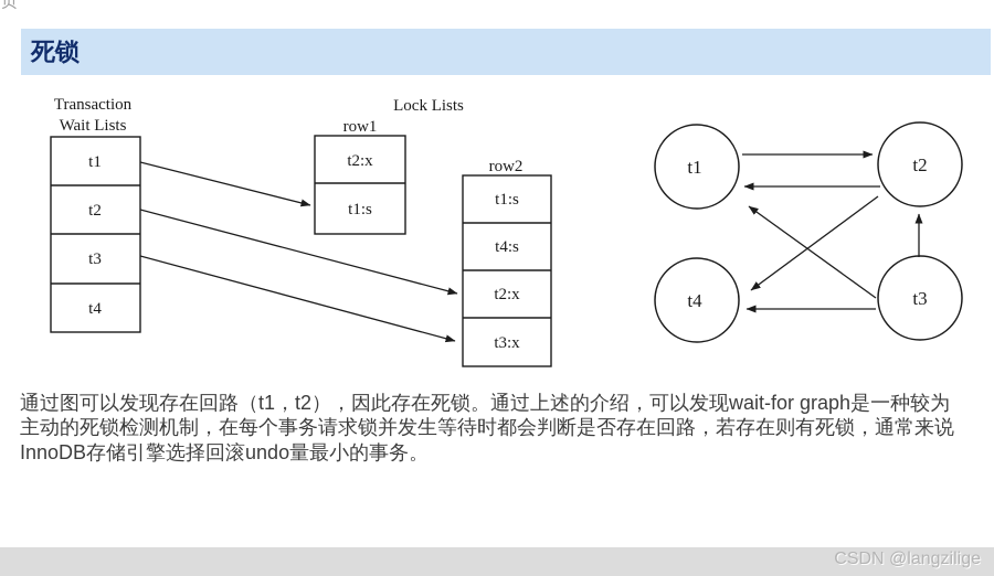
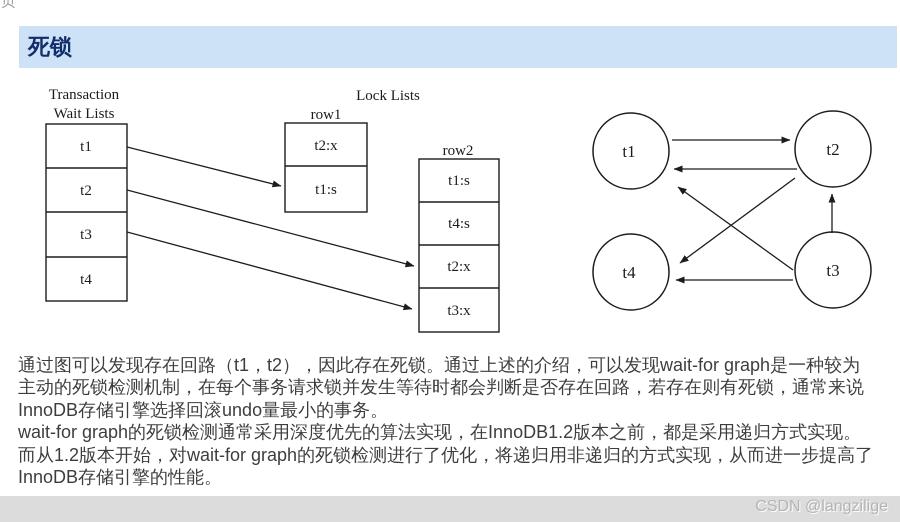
  页
  死锁
  Transaction
  Wait Lists
  t1
  t2
  t3
  t4
  Lock Lists
  row1
  t2:x
  t1:s
  row2
  t1:s
  t4:s
  t2:x
  t3:x
  t1
  t2
  t4
  t3
  通过图可以发现存在回路（t1，t2），因此存在死锁。通过上述的介绍，可以发现wait-for graph是一种较为主动的死锁检测机制，在每个事务请求锁并发生等待时都会判断是否存在回路，若存在则有死锁，通常来说InnoDB存储引擎选择回滚undo量最小的事务。
+ wait-for graph的死锁检测通常采用深度优先的算法实现，在InnoDB1.2版本之前，都是采用递归方式实现。而从1.2版本开始，对wait-for graph的死锁检测进行了优化，将递归用非递归的方式实现，从而进一步提高了InnoDB存储引擎的性能。
  CSDN @langzilige
